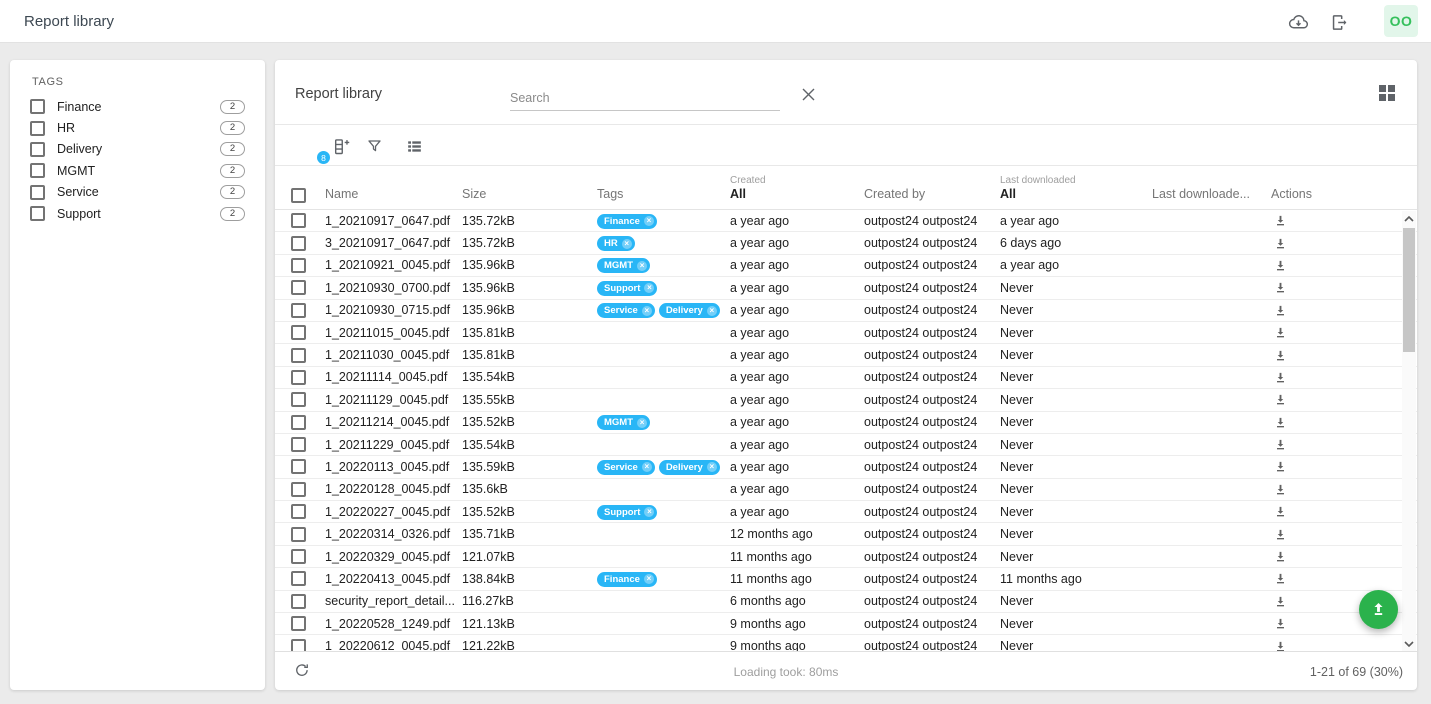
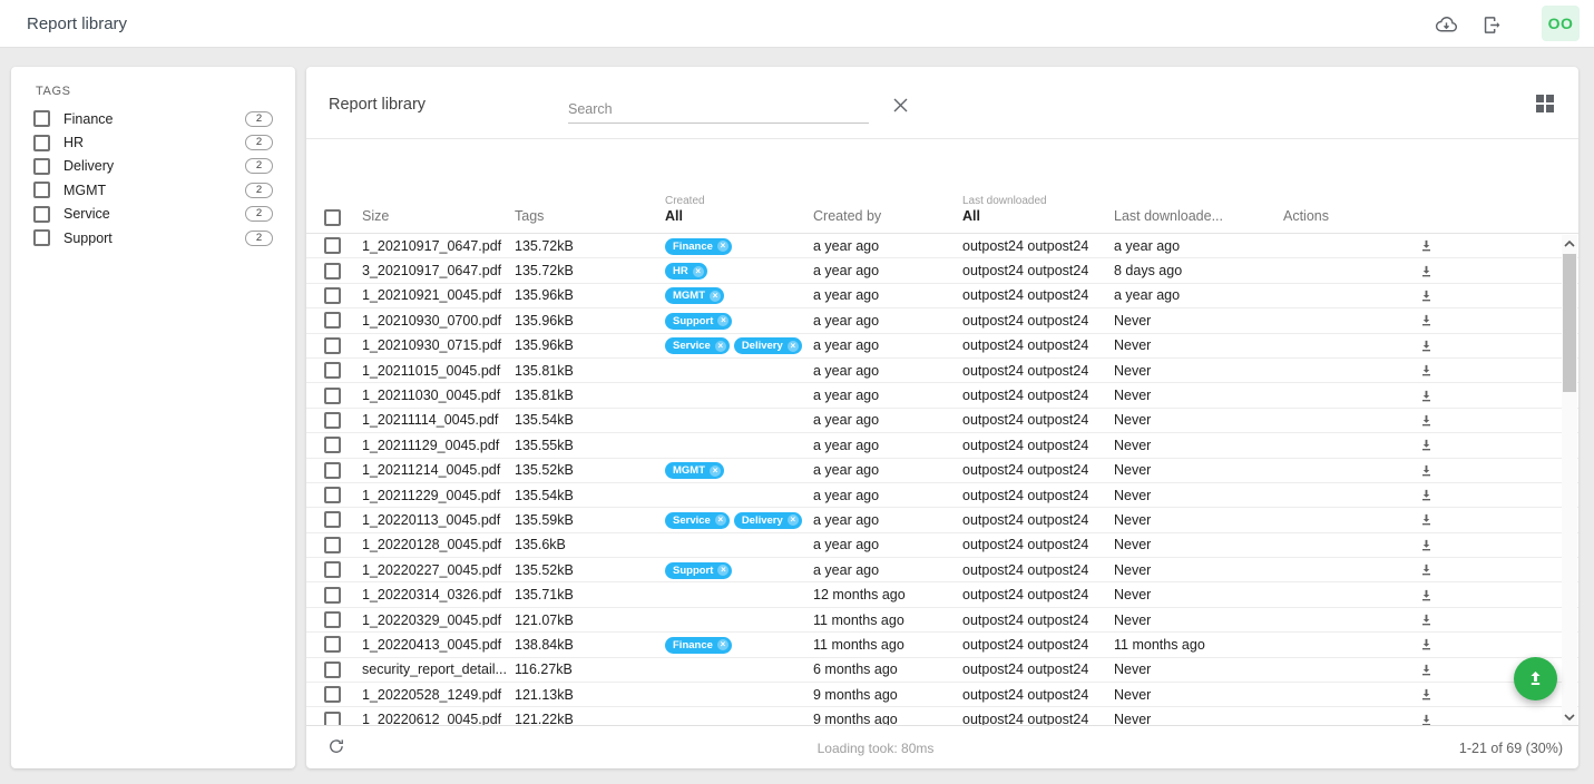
  Report library
  OO
  TAGS
  Finance
  2
  HR
  2
  Delivery
  2
  MGMT
  2
  Service
  2
  Support
  2
  Report library
  Search
- 8
- Name
  Size
  Tags
  Created
  All
  Created by
  Last downloaded
  All
  Last downloade...
  Actions
  1_20210917_0647.pdf
  135.72kB
  Finance
  ×
  a year ago
  outpost24 outpost24
  a year ago
  3_20210917_0647.pdf
  135.72kB
  HR
  ×
  a year ago
  outpost24 outpost24
- 6 days ago
+ 8 days ago
  1_20210921_0045.pdf
  135.96kB
  MGMT
  ×
  a year ago
  outpost24 outpost24
  a year ago
  1_20210930_0700.pdf
  135.96kB
  Support
  ×
  a year ago
  outpost24 outpost24
  Never
  1_20210930_0715.pdf
  135.96kB
  Service
  ×
  Delivery
  ×
  a year ago
  outpost24 outpost24
  Never
  1_20211015_0045.pdf
  135.81kB
  a year ago
  outpost24 outpost24
  Never
  1_20211030_0045.pdf
  135.81kB
  a year ago
  outpost24 outpost24
  Never
  1_20211114_0045.pdf
  135.54kB
  a year ago
  outpost24 outpost24
  Never
  1_20211129_0045.pdf
  135.55kB
  a year ago
  outpost24 outpost24
  Never
  1_20211214_0045.pdf
  135.52kB
  MGMT
  ×
  a year ago
  outpost24 outpost24
  Never
  1_20211229_0045.pdf
  135.54kB
  a year ago
  outpost24 outpost24
  Never
  1_20220113_0045.pdf
  135.59kB
  Service
  ×
  Delivery
  ×
  a year ago
  outpost24 outpost24
  Never
  1_20220128_0045.pdf
  135.6kB
  a year ago
  outpost24 outpost24
  Never
  1_20220227_0045.pdf
  135.52kB
  Support
  ×
  a year ago
  outpost24 outpost24
  Never
  1_20220314_0326.pdf
  135.71kB
  12 months ago
  outpost24 outpost24
  Never
  1_20220329_0045.pdf
  121.07kB
  11 months ago
  outpost24 outpost24
  Never
  1_20220413_0045.pdf
  138.84kB
  Finance
  ×
  11 months ago
  outpost24 outpost24
  11 months ago
  security_report_detail...
  116.27kB
  6 months ago
  outpost24 outpost24
  Never
  1_20220528_1249.pdf
  121.13kB
  9 months ago
  outpost24 outpost24
  Never
  1_20220612_0045.pdf
  121.22kB
  9 months ago
  outpost24 outpost24
  Never
  Loading took: 80ms
  1-21 of 69 (30%)
